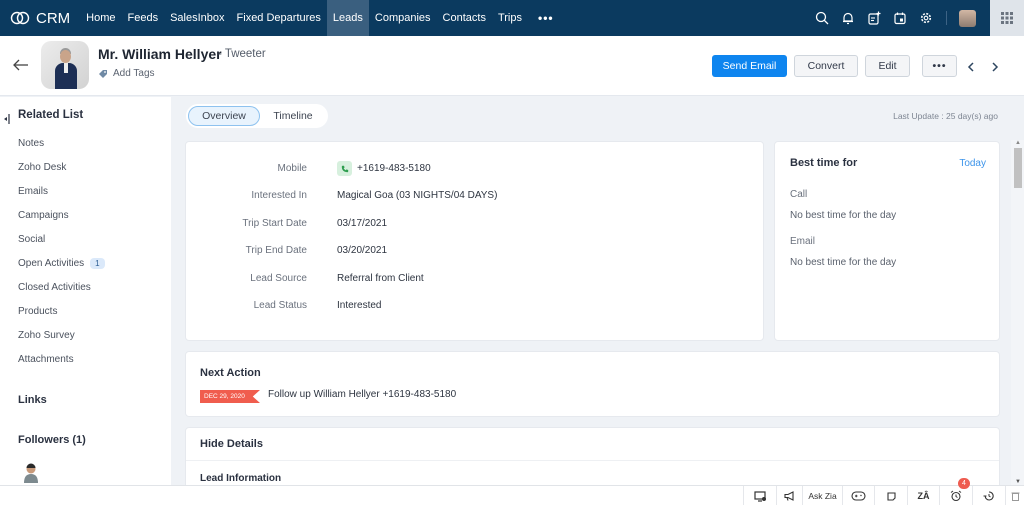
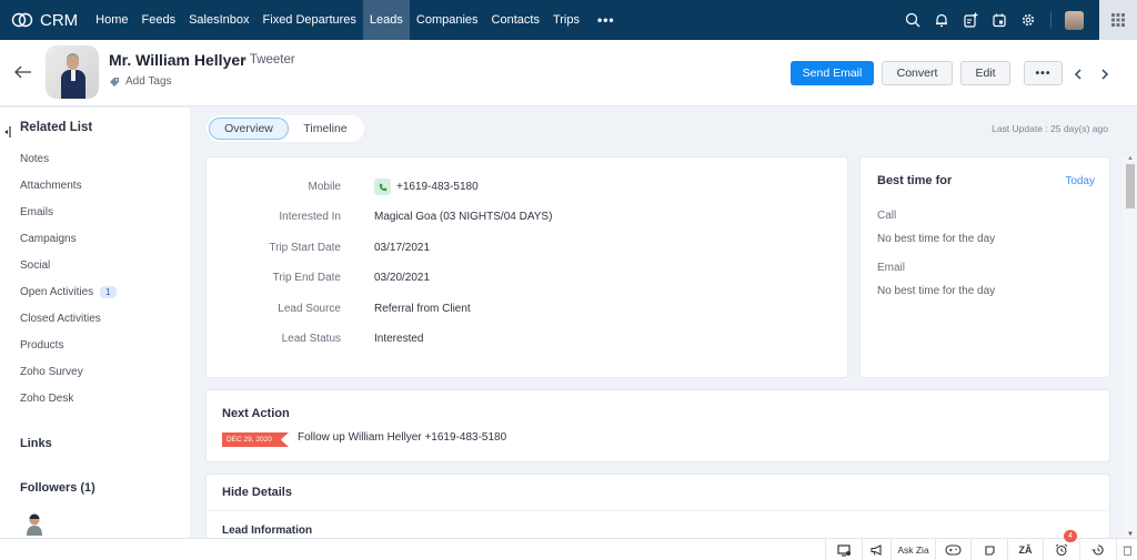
  CRM
  Home
  Feeds
  SalesInbox
  Fixed Departures
  Leads
  Companies
  Contacts
  Trips
  •••
  Mr. William Hellyer
  - Tweeter
  Add Tags
  Send Email
  Convert
  Edit
  •••
  Related List
  Notes
- Zoho Desk
+ Attachments
  Emails
  Campaigns
  Social
  Open Activities
  1
  Closed Activities
  Products
  Zoho Survey
- Attachments
+ Zoho Desk
  Links
  Followers (1)
  Overview
  Timeline
  Last Update : 25 day(s) ago
  Mobile
  +1619-483-5180
  Interested In
  Magical Goa (03 NIGHTS/04 DAYS)
  Trip Start Date
  03/17/2021
  Trip End Date
  03/20/2021
  Lead Source
  Referral from Client
  Lead Status
  Interested
  Best time for
  Today
  Call
  No best time for the day
  Email
  No best time for the day
  Next Action
  Follow up William Hellyer +1619-483-5180
  Hide Details
  Lead Information
  Ask Zia
  ZÂ
